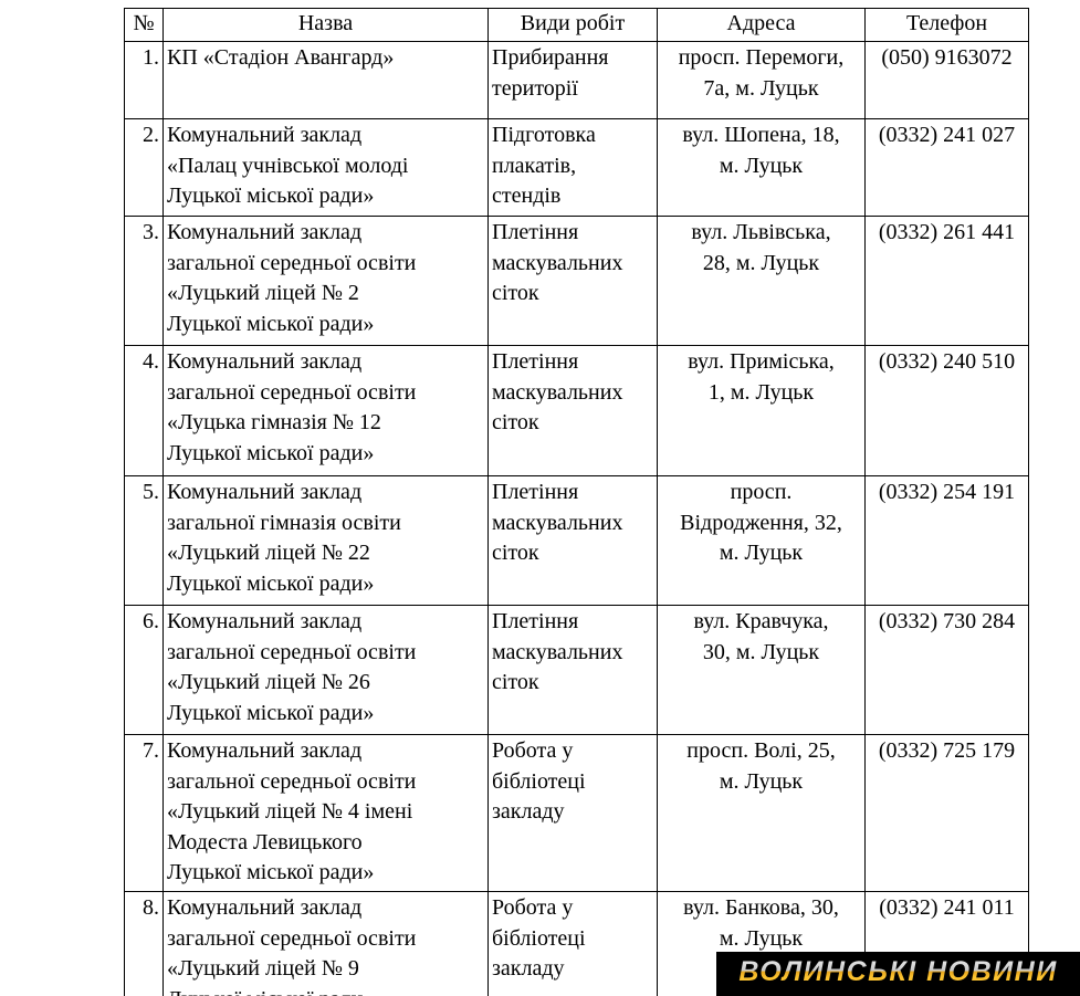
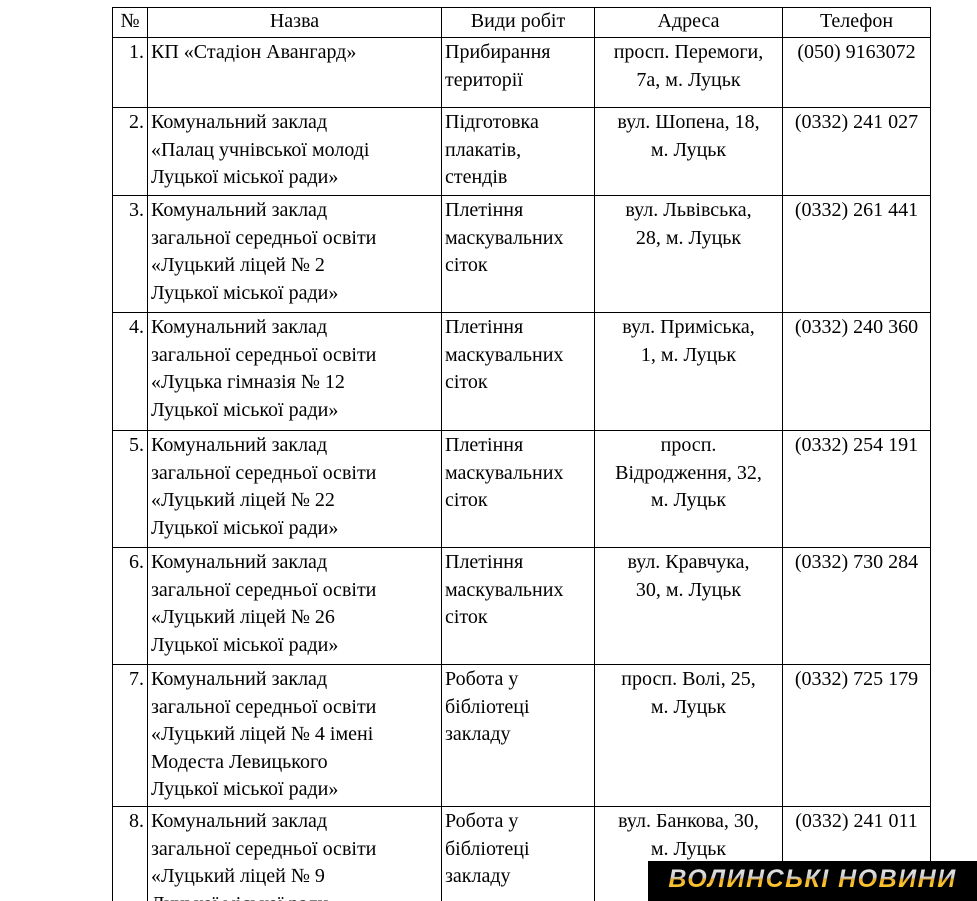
  №	Назва	Види робіт	Адреса	Телефон
  1.	КП «Стадіон Авангард»	Прибирання території	просп. Перемоги, 7а, м. Луцьк	(050) 9163072
  2.	Комунальний заклад «Палац учнівської молоді Луцької міської ради»	Підготовка плакатів, стендів	вул. Шопена, 18, м. Луцьк	(0332) 241 027
  3.	Комунальний заклад загальної середньої освіти «Луцький ліцей № 2 Луцької міської ради»	Плетіння маскувальних сіток	вул. Львівська, 28, м. Луцьк	(0332) 261 441
- 4.	Комунальний заклад загальної середньої освіти «Луцька гімназія № 12 Луцької міської ради»	Плетіння маскувальних сіток	вул. Приміська, 1, м. Луцьк	(0332) 240 510
+ 4.	Комунальний заклад загальної середньої освіти «Луцька гімназія № 12 Луцької міської ради»	Плетіння маскувальних сіток	вул. Приміська, 1, м. Луцьк	(0332) 240 360
- 5.	Комунальний заклад загальної гімназія освіти «Луцький ліцей № 22 Луцької міської ради»	Плетіння маскувальних сіток	просп. Відродження, 32, м. Луцьк	(0332) 254 191
+ 5.	Комунальний заклад загальної середньої освіти «Луцький ліцей № 22 Луцької міської ради»	Плетіння маскувальних сіток	просп. Відродження, 32, м. Луцьк	(0332) 254 191
  6.	Комунальний заклад загальної середньої освіти «Луцький ліцей № 26 Луцької міської ради»	Плетіння маскувальних сіток	вул. Кравчука, 30, м. Луцьк	(0332) 730 284
  7.	Комунальний заклад загальної середньої освіти «Луцький ліцей № 4 імені Модеста Левицького Луцької міської ради»	Робота у бібліотеці закладу	просп. Волі, 25, м. Луцьк	(0332) 725 179
  8.	Комунальний заклад загальної середньої освіти «Луцький ліцей № 9	Робота у бібліотеці закладу	вул. Банкова, 30, м. Луцьк	(0332) 241 011
  ВОЛИНСЬКІ НОВИНИ
